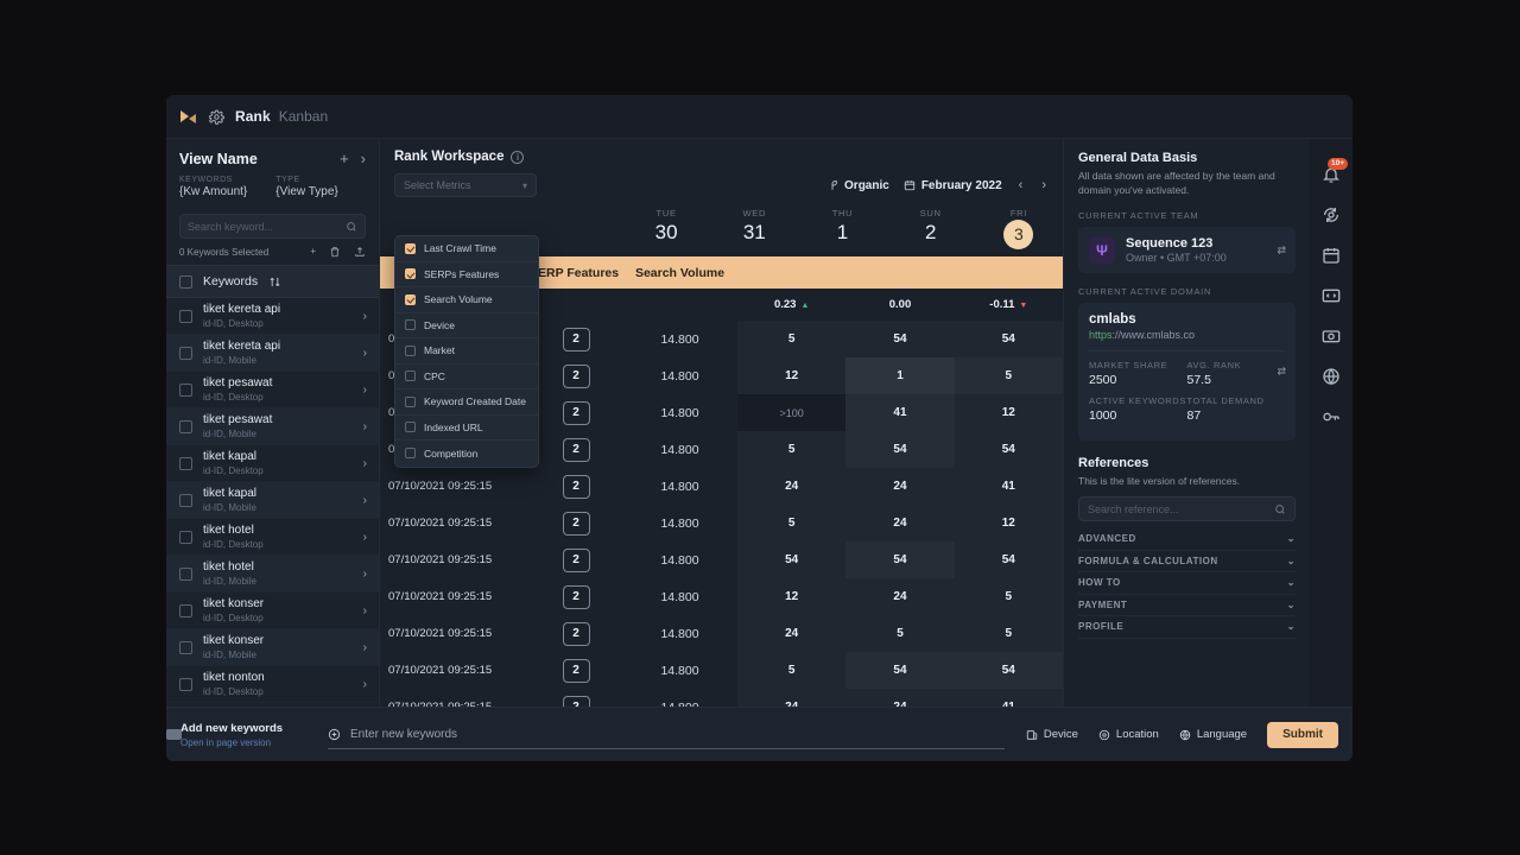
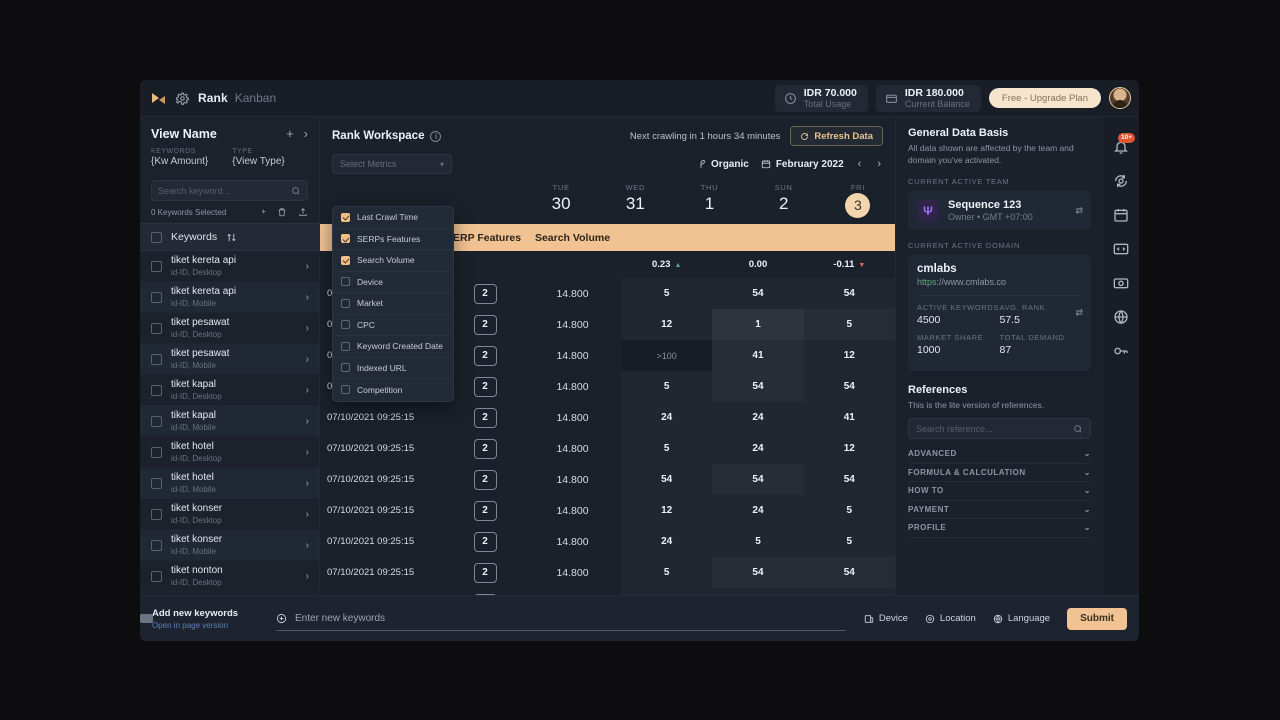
  Rank
  Kanban
+ IDR 70.000
+ Total Usage
+ IDR 180.000
+ Current Balance
+ Free - Upgrade Plan
  View Name
  +
  ›
  {Kw Amount}
  {View Type}
  Search keyword...
  0 Keywords Selected
  +
  Keywords
  tiket kereta api
  id-ID, Desktop
  ›
  tiket kereta api
  id-ID, Mobile
  ›
  tiket pesawat
  id-ID, Desktop
  ›
  tiket pesawat
  id-ID, Mobile
  ›
  tiket kapal
  id-ID, Desktop
  ›
  tiket kapal
  id-ID, Mobile
  ›
  tiket hotel
  id-ID, Desktop
  ›
  tiket hotel
  id-ID, Mobile
  ›
  tiket konser
  id-ID, Desktop
  ›
  tiket konser
  id-ID, Mobile
  ›
  tiket nonton
  id-ID, Desktop
  ›
  Rank Workspace
  i
+ Next crawling in 1 hours 34 minutes
+ Refresh Data
  Select Metrics
  ▾
  Organic
  February 2022
  ‹
  ›
  TUE
  30
  WED
  31
  THU
  1
  SUN
  2
  FRI
  3
  ERP Features
  Search Volume
  0.23
  0.00
  -0.11
  2
  14.800
  5
  54
  54
  2
  14.800
  12
  1
  5
  2
  14.800
  >100
  41
  12
  2
  14.800
  5
  54
  54
  07/10/2021 09:25:15
  2
  14.800
  24
  24
  41
  07/10/2021 09:25:15
  2
  14.800
  5
  24
  12
  07/10/2021 09:25:15
  2
  14.800
  54
  54
  54
  07/10/2021 09:25:15
  2
  14.800
  12
  24
  5
  07/10/2021 09:25:15
  2
  14.800
  24
  5
  5
  07/10/2021 09:25:15
  2
  14.800
  5
  54
  54
  Last Crawl Time
  SERPs Features
  Search Volume
  Device
  Market
  CPC
  Keyword Created Date
  Indexed URL
  Competition
  General Data Basis
  All data shown are affected by the team and domain you've activated.
  CURRENT ACTIVE TEAM
  Ψ
  Sequence 123
  Owner • GMT +07:00
  ⇄
  CURRENT ACTIVE DOMAIN
  cmlabs
  https://www.cmlabs.co
  ⇄
- MARKET SHARE
+ ACTIVE KEYWORDS
- 2500
+ 4500
  AVG. RANK
  57.5
- ACTIVE KEYWORDS
+ MARKET SHARE
  1000
  TOTAL DEMAND
  87
  References
  This is the lite version of references.
  Search reference...
  ADVANCED
  ⌄
  FORMULA & CALCULATION
  ⌄
  HOW TO
  ⌄
  PAYMENT
  ⌄
  PROFILE
  ⌄
  Add new keywords
  Open in page version
  Enter new keywords
  Device
  Location
  Language
  Submit
